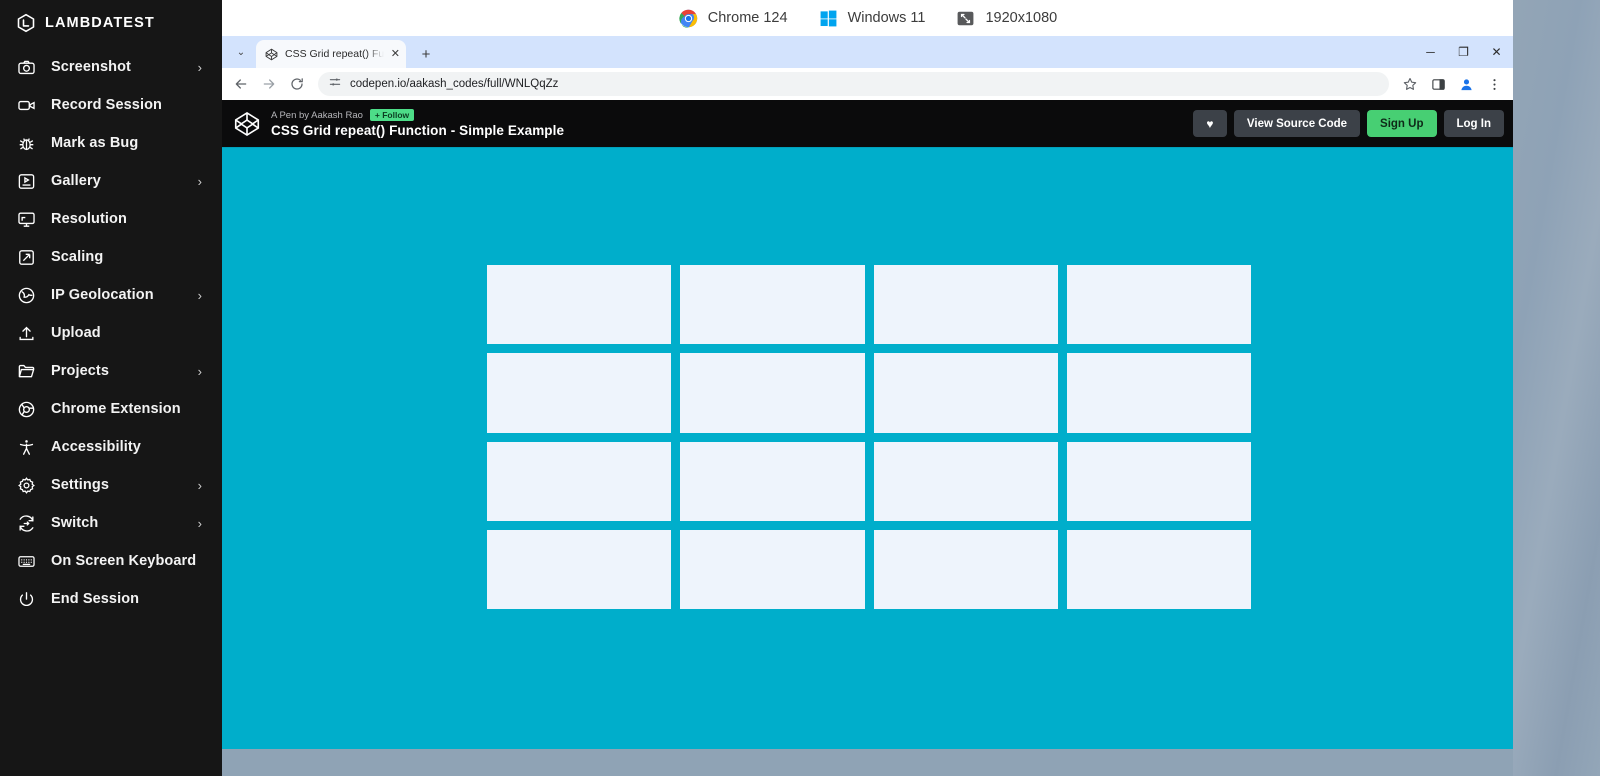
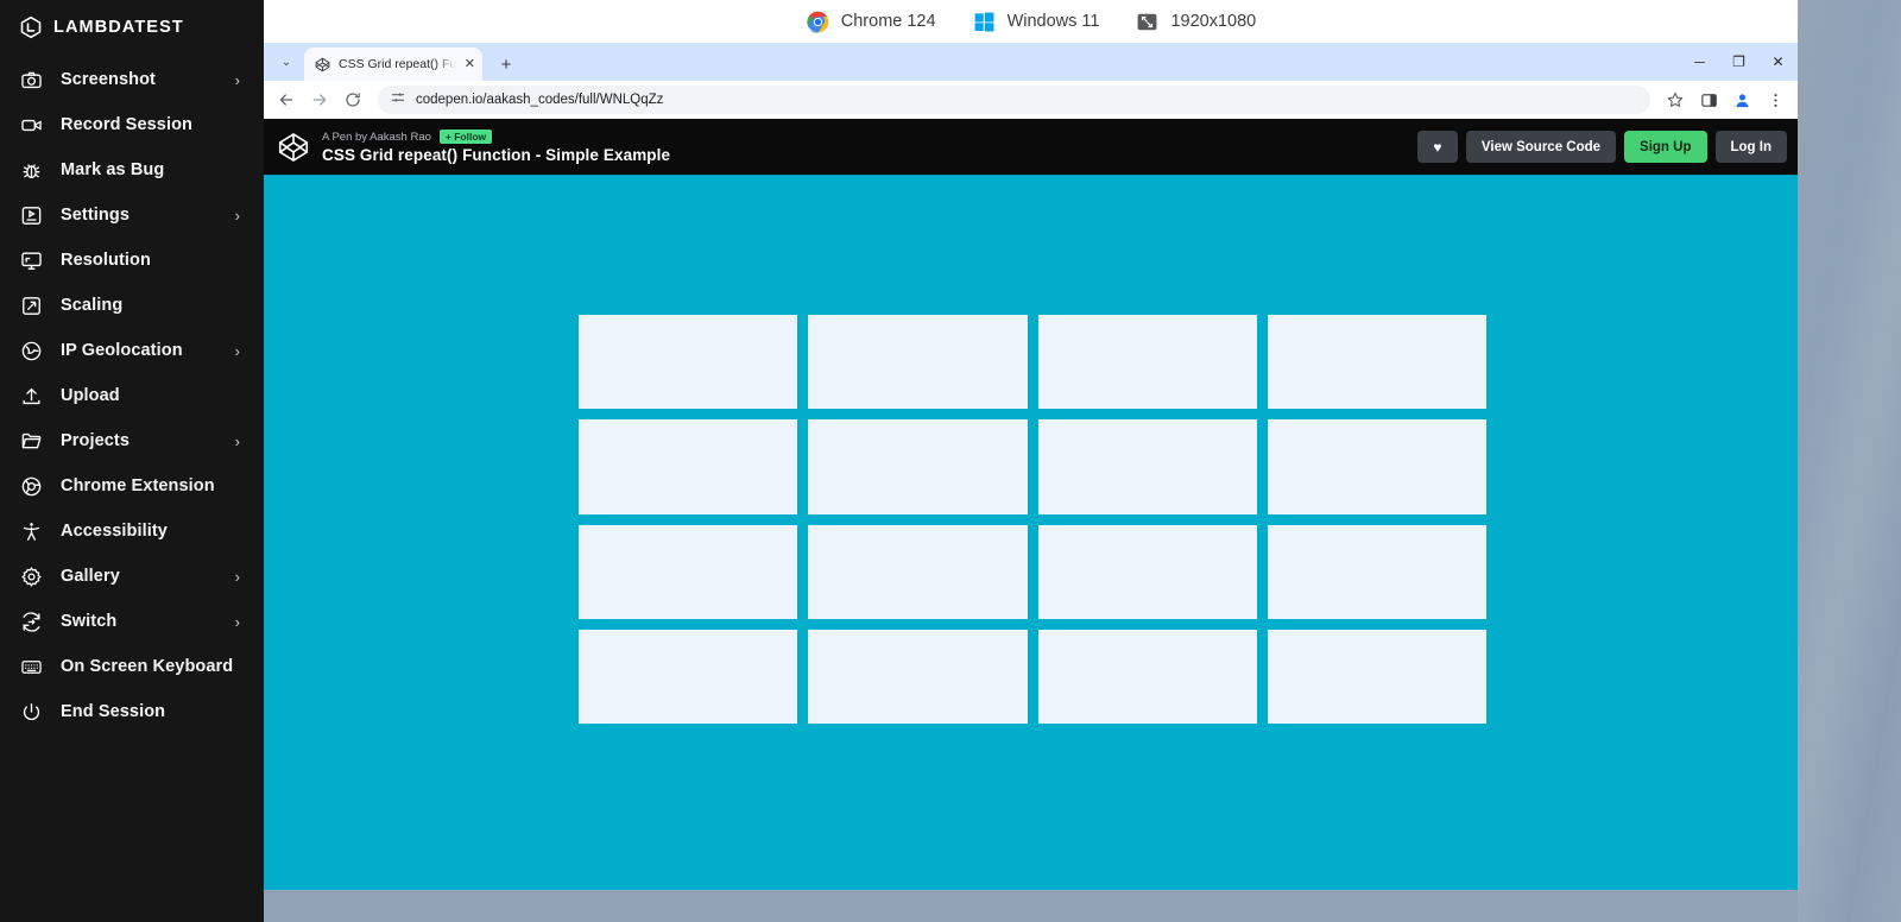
  LAMBDATEST
  Screenshot
  ›
  Record Session
  Mark as Bug
- Gallery
+ Settings
  ›
  Resolution
  Scaling
  IP Geolocation
  ›
  Upload
  Projects
  ›
  Chrome Extension
  Accessibility
- Settings
+ Gallery
  ›
  Switch
  ›
  On Screen Keyboard
  End Session
  Chrome 124
  Windows 11
  1920x1080
  ⌄
  ✕
  +
  ─
  ❐
  ✕
  codepen.io/aakash_codes/full/WNLQqZz
  A Pen by Aakash Rao
  + Follow
  CSS Grid repeat() Function - Simple Example
  ♥
  View Source Code
  Sign Up
  Log In
